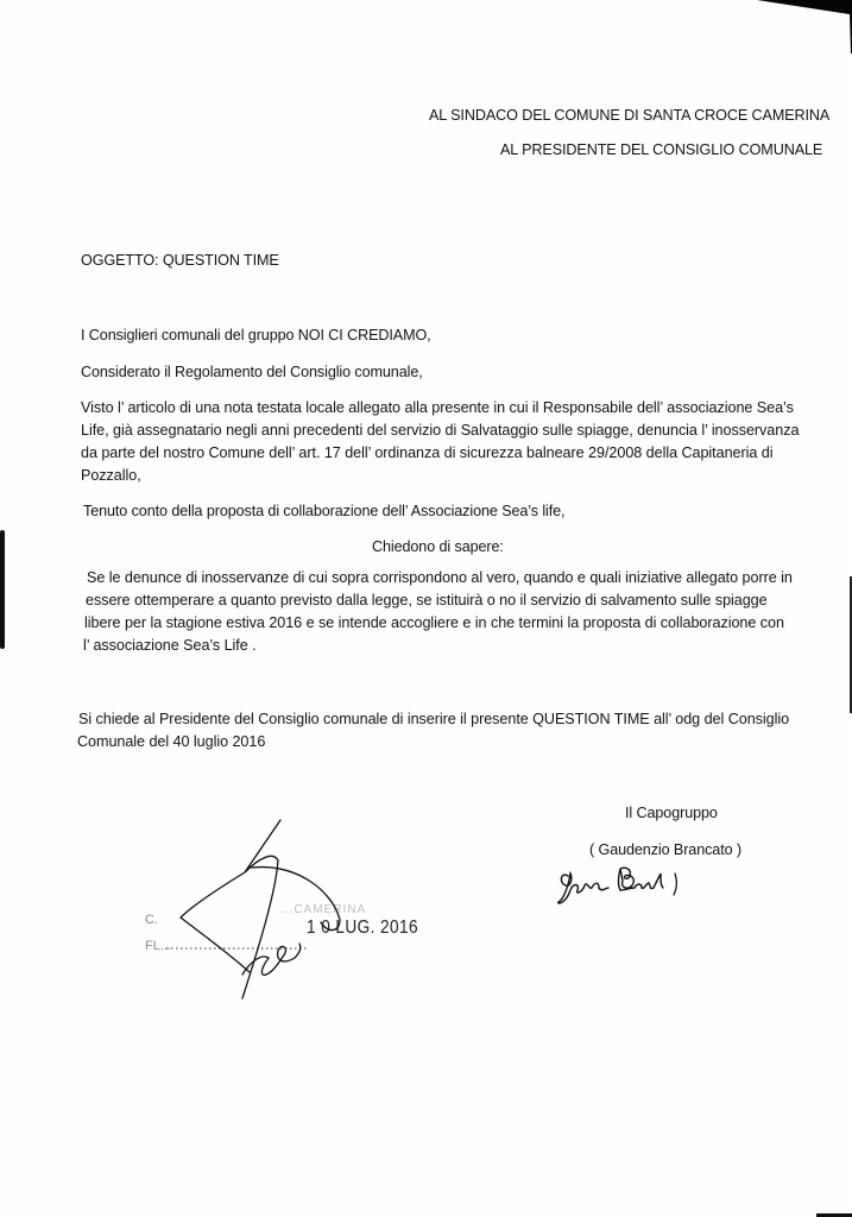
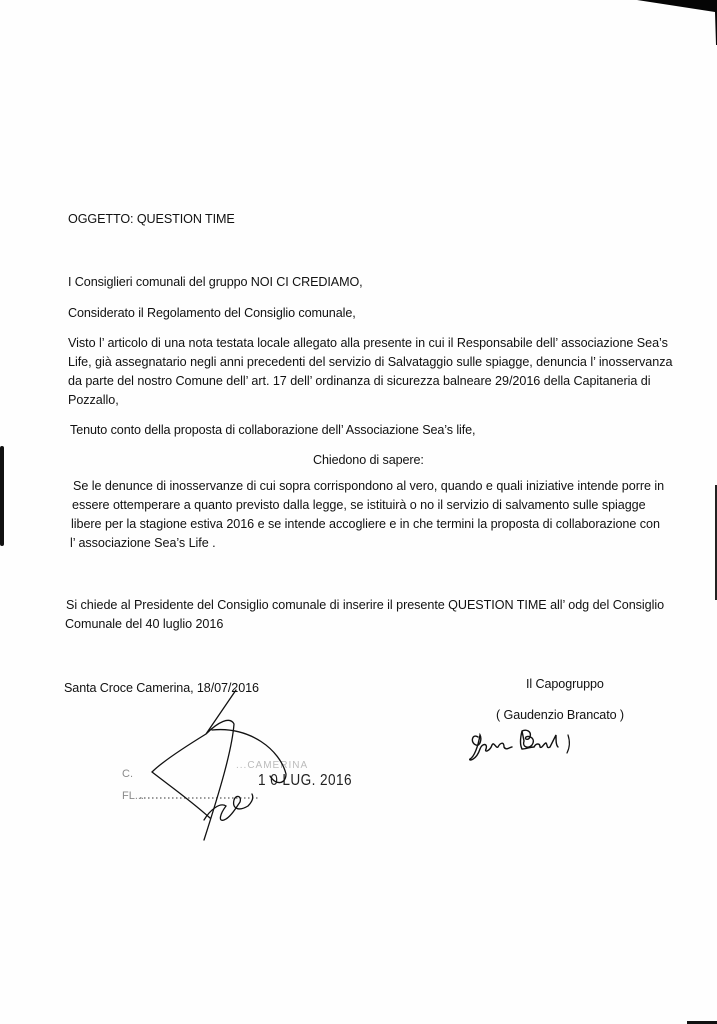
- AL SINDACO DEL COMUNE DI SANTA CROCE CAMERINA
- AL PRESIDENTE DEL CONSIGLIO COMUNALE
  OGGETTO: QUESTION TIME
  I Consiglieri comunali del gruppo NOI CI CREDIAMO,
  Considerato il Regolamento del Consiglio comunale,
  Visto l’ articolo di una nota testata locale allegato alla presente in cui il Responsabile dell’ associazione Sea’s
  Life, già assegnatario negli anni precedenti del servizio di Salvataggio sulle spiagge, denuncia l’ inosservanza
- da parte del nostro Comune dell’ art. 17 dell’ ordinanza di sicurezza balneare 29/2008 della Capitaneria di
+ da parte del nostro Comune dell’ art. 17 dell’ ordinanza di sicurezza balneare 29/2016 della Capitaneria di
  Pozzallo,
  Tenuto conto della proposta di collaborazione dell’ Associazione Sea’s life,
  Chiedono di sapere:
- Se le denunce di inosservanze di cui sopra corrispondono al vero, quando e quali iniziative allegato porre in
+ Se le denunce di inosservanze di cui sopra corrispondono al vero, quando e quali iniziative intende porre in
  essere ottemperare a quanto previsto dalla legge, se istituirà o no il servizio di salvamento sulle spiagge
  libere per la stagione estiva 2016 e se intende accogliere e in che termini la proposta di collaborazione con
  l’ associazione Sea’s Life .
  Si chiede al Presidente del Consiglio comunale di inserire il presente QUESTION TIME all’ odg del Consiglio
  Comunale del 40 luglio 2016
+ Santa Croce Camerina, 18/07/2016
  Il Capogruppo
  ( Gaudenzio Brancato )
  C.
  ...CAMERINA
  FL...
  1 LUG. 2016
